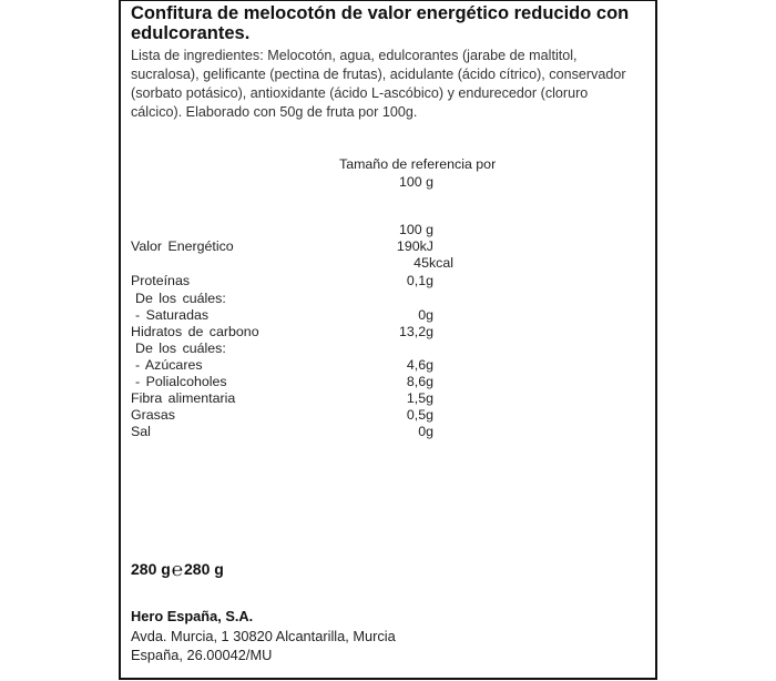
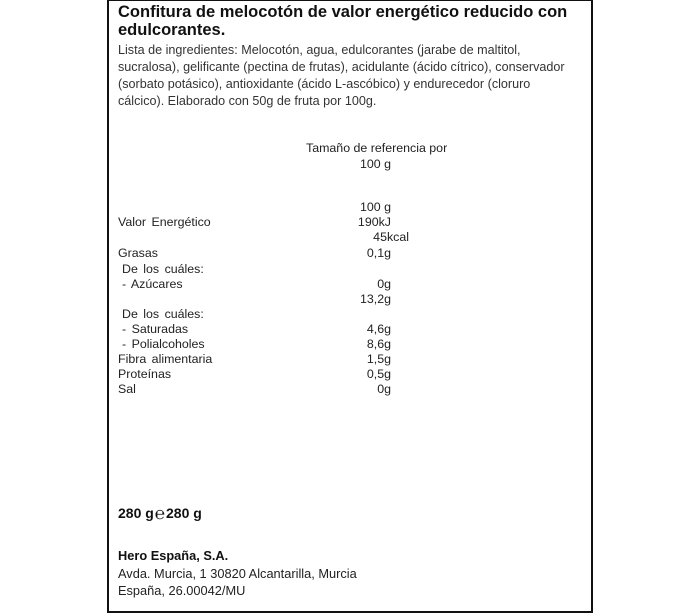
  Confitura de melocotón de valor energético reducido con
  edulcorantes.
  Lista de ingredientes: Melocotón, agua, edulcorantes (jarabe de maltitol,
  sucralosa), gelificante (pectina de frutas), acidulante (ácido cítrico), conservador
  (sorbato potásico), antioxidante (ácido L-ascóbico) y endurecedor (cloruro
  cálcico). Elaborado con 50g de fruta por 100g.
  Tamaño de referencia por
  100 g
  100 g
  Valor Energético
  190kJ
  45kcal
- Proteínas
+ Grasas
  0,1g
  De los cuáles:
- - Saturadas
+ - Azúcares
  0g
- Hidratos de carbono
  13,2g
  De los cuáles:
- - Azúcares
+ - Saturadas
  4,6g
  - Polialcoholes
  8,6g
  Fibra alimentaria
  1,5g
- Grasas
+ Proteínas
  0,5g
  Sal
  0g
  280 g℮280 g
  Hero España, S.A.
  Avda. Murcia, 1 30820 Alcantarilla, Murcia
  España, 26.00042/MU
